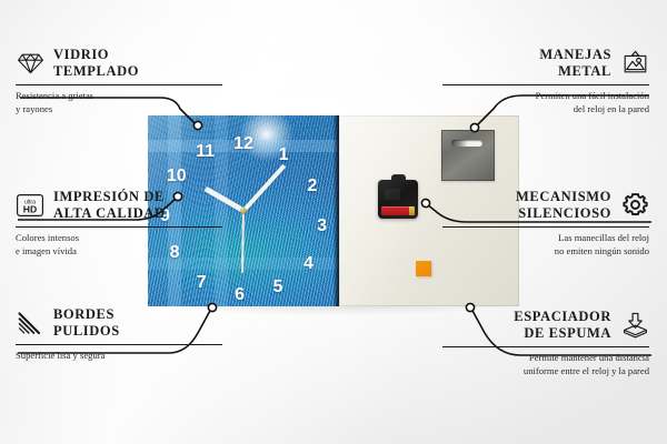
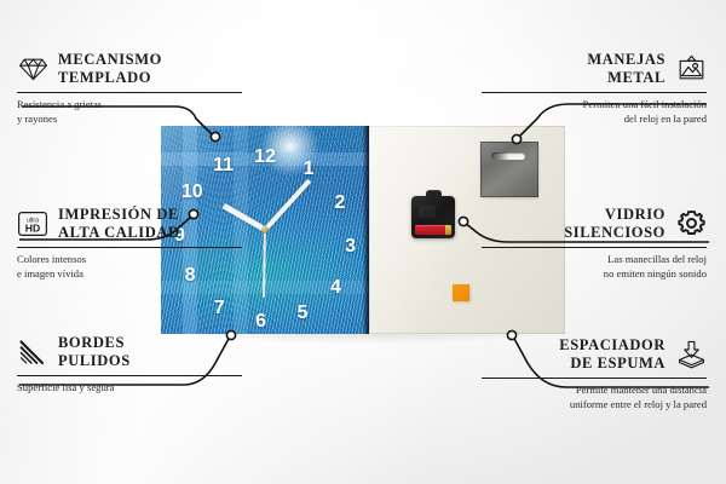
- VIDRIO
+ MECANISMO
  TEMPLADO
  Resistencia a grietas
  y rayones
  HD
  IMPRESIÓN DE
  ALTA CALIDAD
  Colores intensos
  e imagen vívida
  BORDES
  PULIDOS
  Superficie lisa y segura
  MANEJAS
  METAL
  Permiten una fácil instalación
  del reloj en la pared
- MECANISMO
+ VIDRIO
  SILENCIOSO
  Las manecillas del reloj
  no emiten ningún sonido
  ESPACIADOR
  DE ESPUMA
  Permite mantener una distancia
  uniforme entre el reloj y la pared
